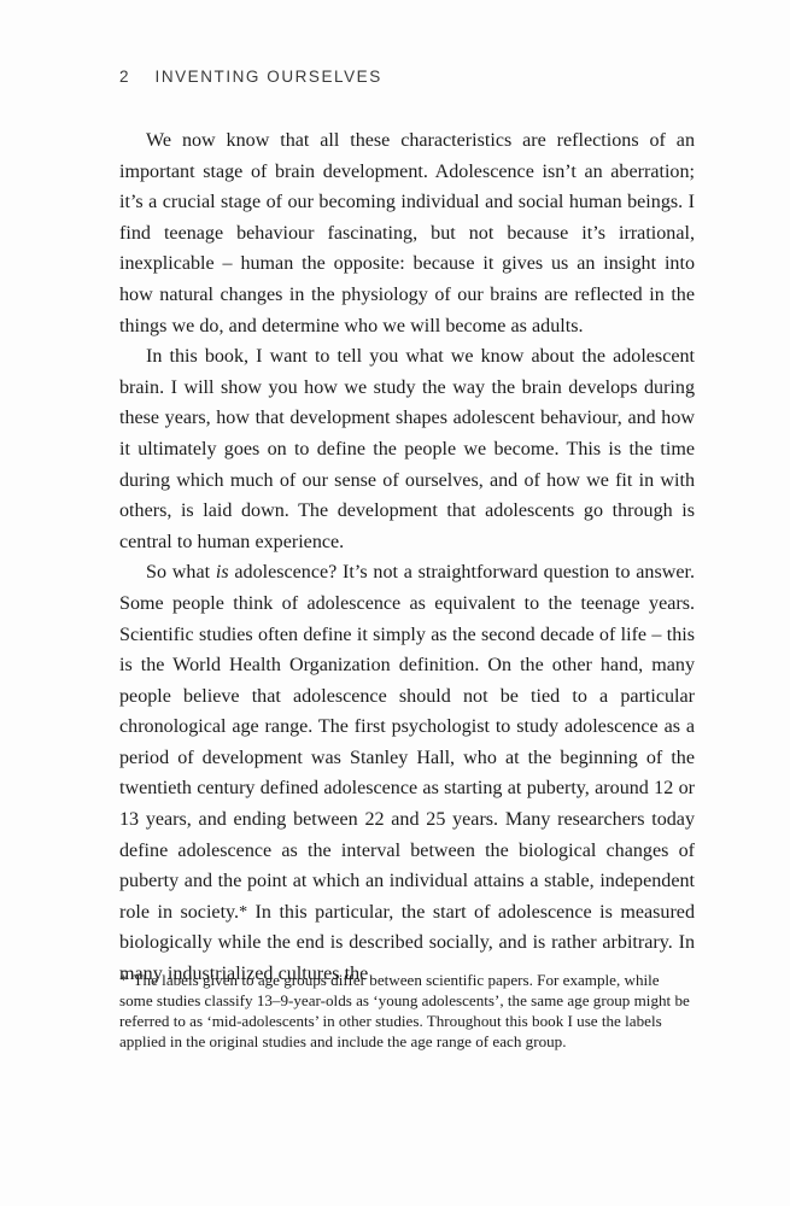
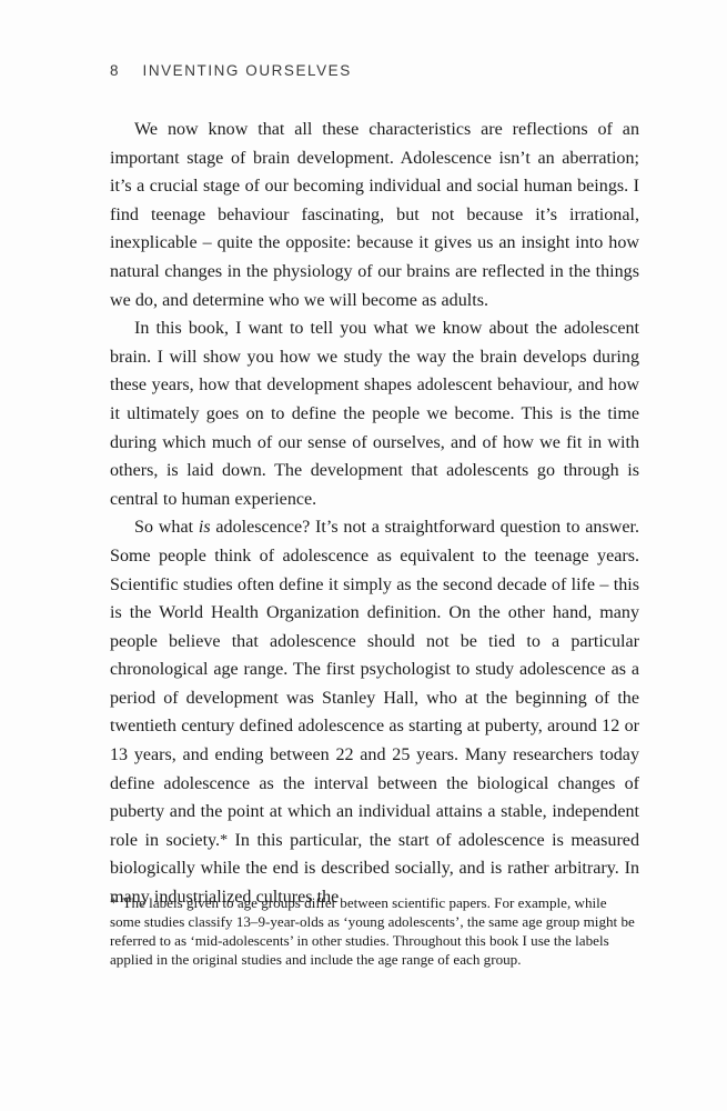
- 2
+ 8
  INVENTING OURSELVES
- We now know that all these characteristics are reflections of an important stage of brain development. Adolescence isn’t an aberration; it’s a crucial stage of our becoming individual and social human beings. I find teenage behaviour fascinating, but not because it’s irrational, inexplicable – human the opposite: because it gives us an insight into how natural changes in the physiology of our brains are reflected in the things we do, and determine who we will become as adults.
+ We now know that all these characteristics are reflections of an important stage of brain development. Adolescence isn’t an aberration; it’s a crucial stage of our becoming individual and social human beings. I find teenage behaviour fascinating, but not because it’s irrational, inexplicable – quite the opposite: because it gives us an insight into how natural changes in the physiology of our brains are reflected in the things we do, and determine who we will become as adults.
  In this book, I want to tell you what we know about the adolescent brain. I will show you how we study the way the brain develops during these years, how that development shapes adolescent behaviour, and how it ultimately goes on to define the people we become. This is the time during which much of our sense of ourselves, and of how we fit in with others, is laid down. The development that adolescents go through is central to human experience.
  So what is adolescence? It’s not a straightforward question to answer. Some people think of adolescence as equivalent to the teenage years. Scientific studies often define it simply as the second decade of life – this is the World Health Organization definition. On the other hand, many people believe that adolescence should not be tied to a particular chronological age range. The first psychologist to study adolescence as a period of development was Stanley Hall, who at the beginning of the twentieth century defined adolescence as starting at puberty, around 12 or 13 years, and ending between 22 and 25 years. Many researchers today define adolescence as the interval between the biological changes of puberty and the point at which an individual attains a stable, independent role in society.* In this particular, the start of adolescence is measured biologically while the end is described socially, and is rather arbitrary. In many industrialized cultures the
  * The labels given to age groups differ between scientific papers. For example, while some studies classify 13–9-year-olds as ‘young adolescents’, the same age group might be referred to as ‘mid-adolescents’ in other studies. Throughout this book I use the labels applied in the original studies and include the age range of each group.
